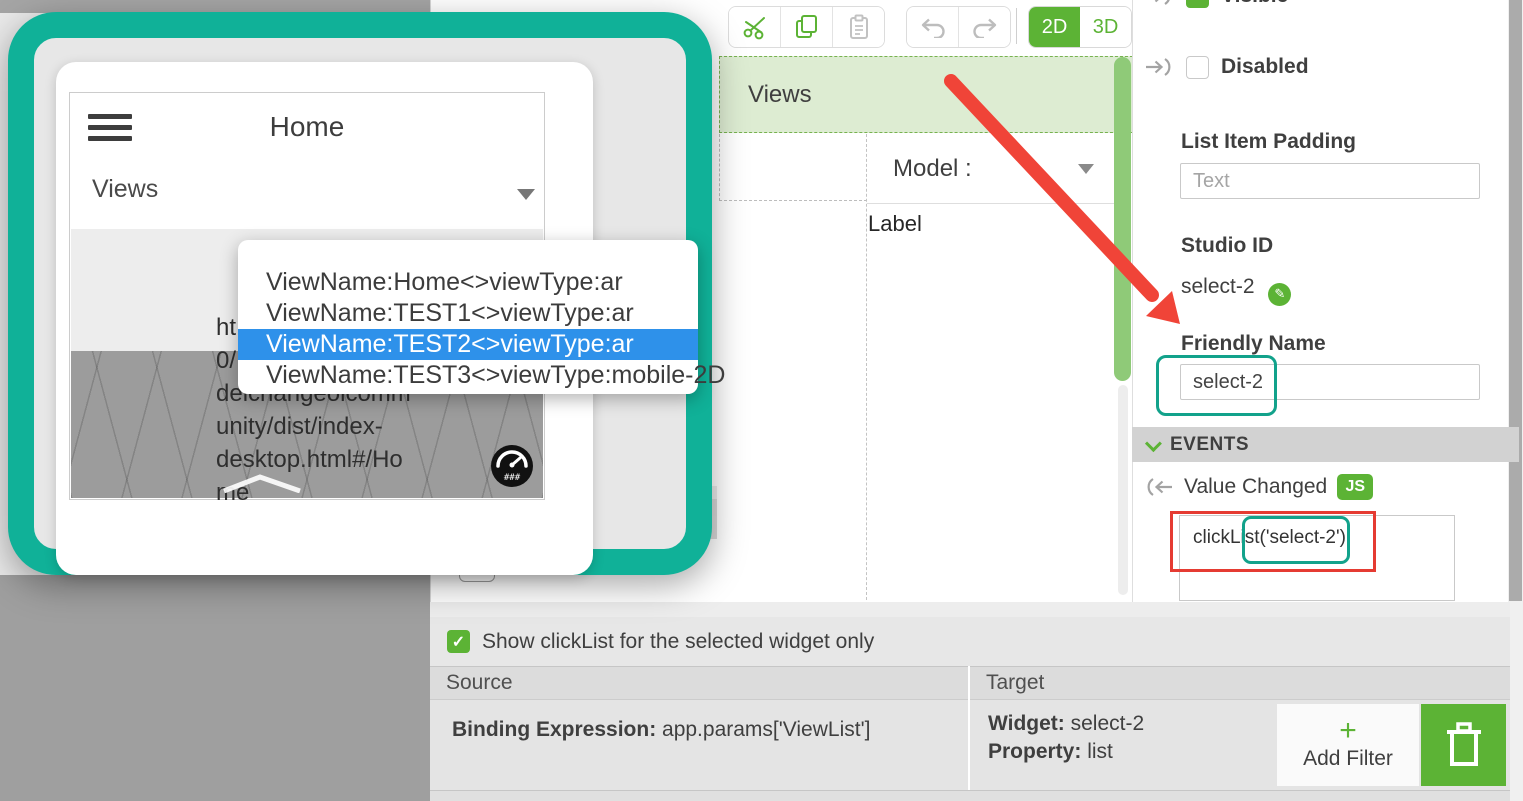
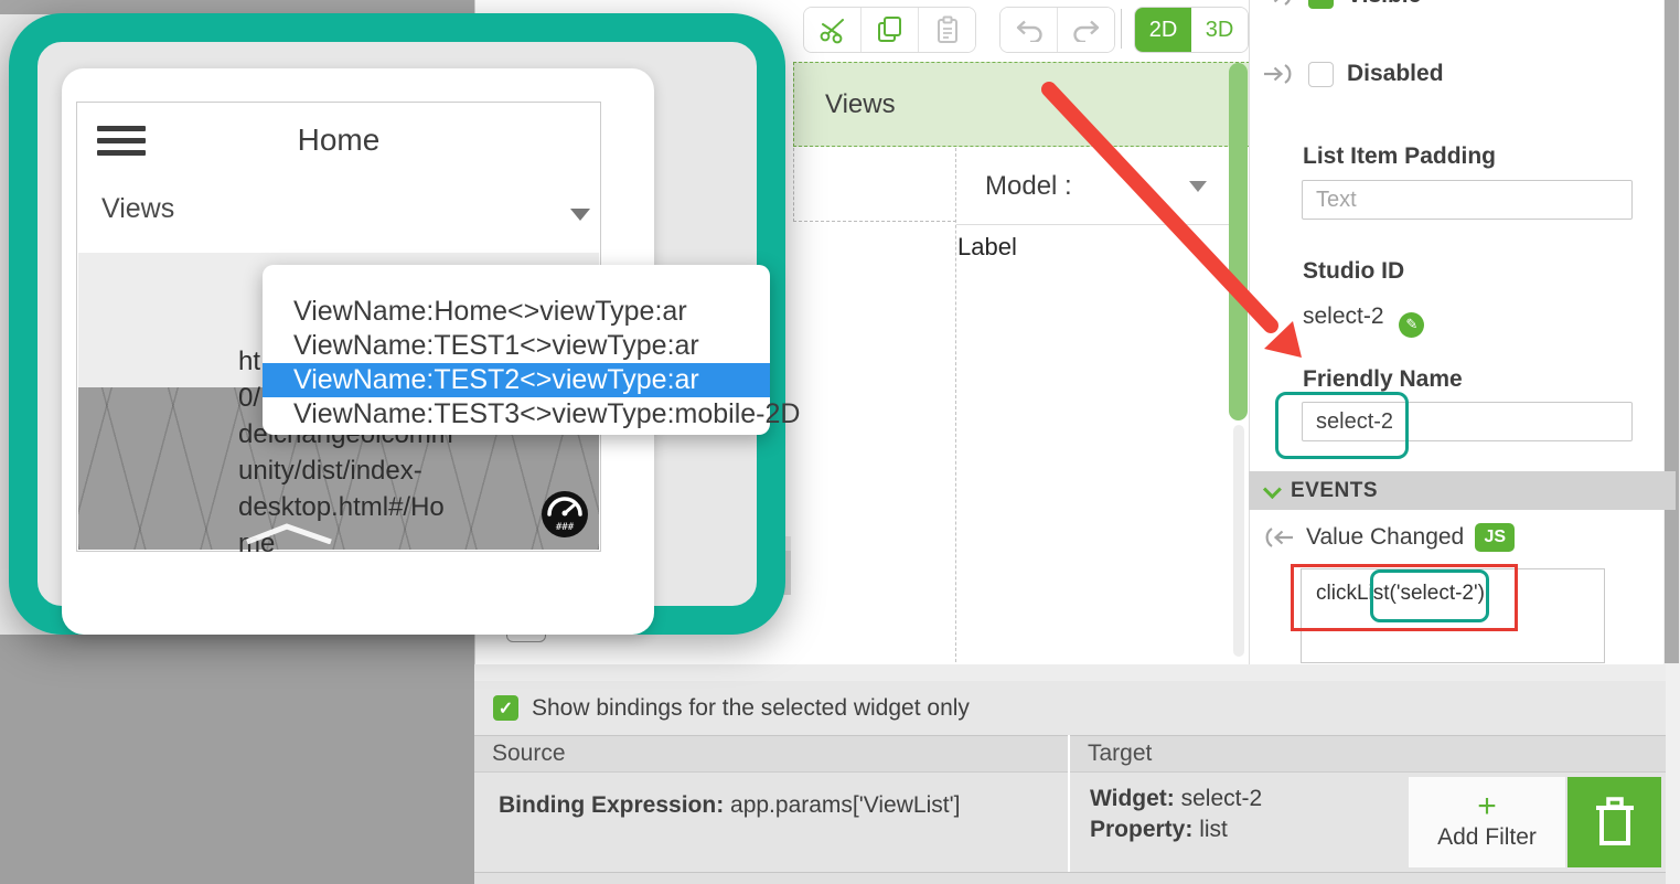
  2D
  3D
  Views
  Model :
  Label
  Disabled
  List Item Padding
  Text
  Studio ID
  select-2 ✎
  Friendly Name
  select-2
  EVENTS
  Value Changed
  JS
  clickList('select-2');
  ✓
- Show clickList for the selected widget only
+ Show bindings for the selected widget only
  Source
  Target
  Binding Expression: app.params['ViewList']
  Widget: select-2
  Property: list
  +
  Add Filter
  Home
  Views
  ht
  0/
  unity/dist/index-
  desktop.html#/Ho
  ###
  ViewName:Home<>viewType:ar
  ViewName:TEST1<>viewType:ar
  ViewName:TEST2<>viewType:ar
  ViewName:TEST3<>viewType:mobile-2D
